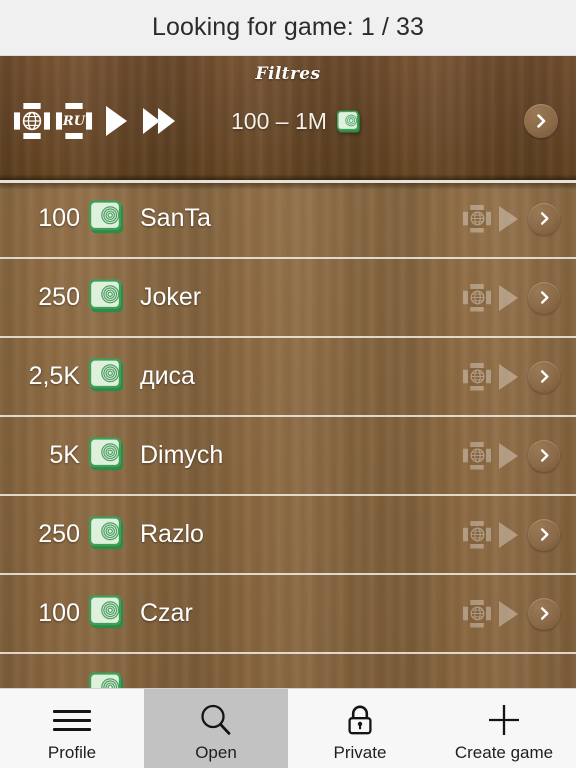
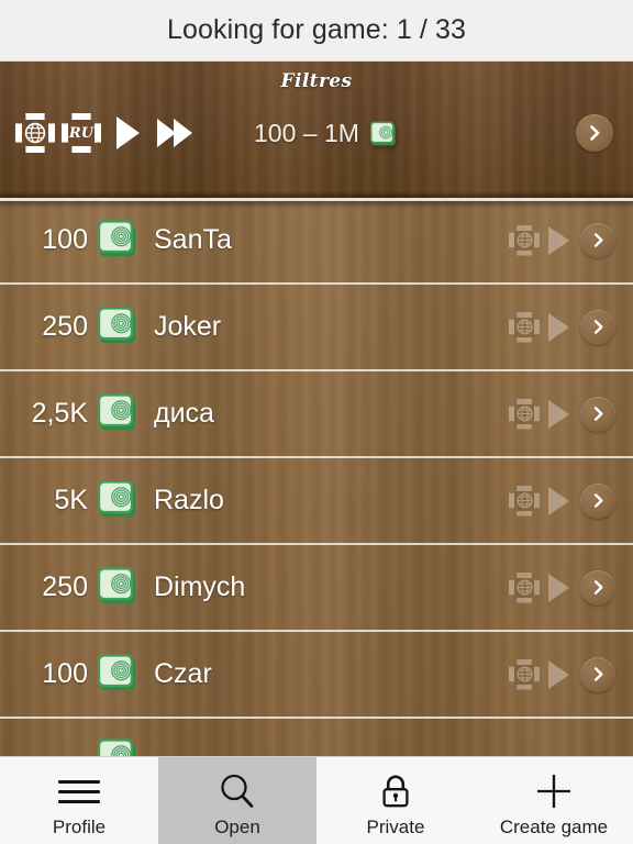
  Looking for game: 1 / 33
  Filtres
  RU
  100 – 1M
  100
  SanTa
  250
  Joker
  2,5K
  диса
  5K
- Dimych
+ Razlo
  250
- Razlo
+ Dimych
  100
  Czar
  Profile
  Open
  Private
  Create game
